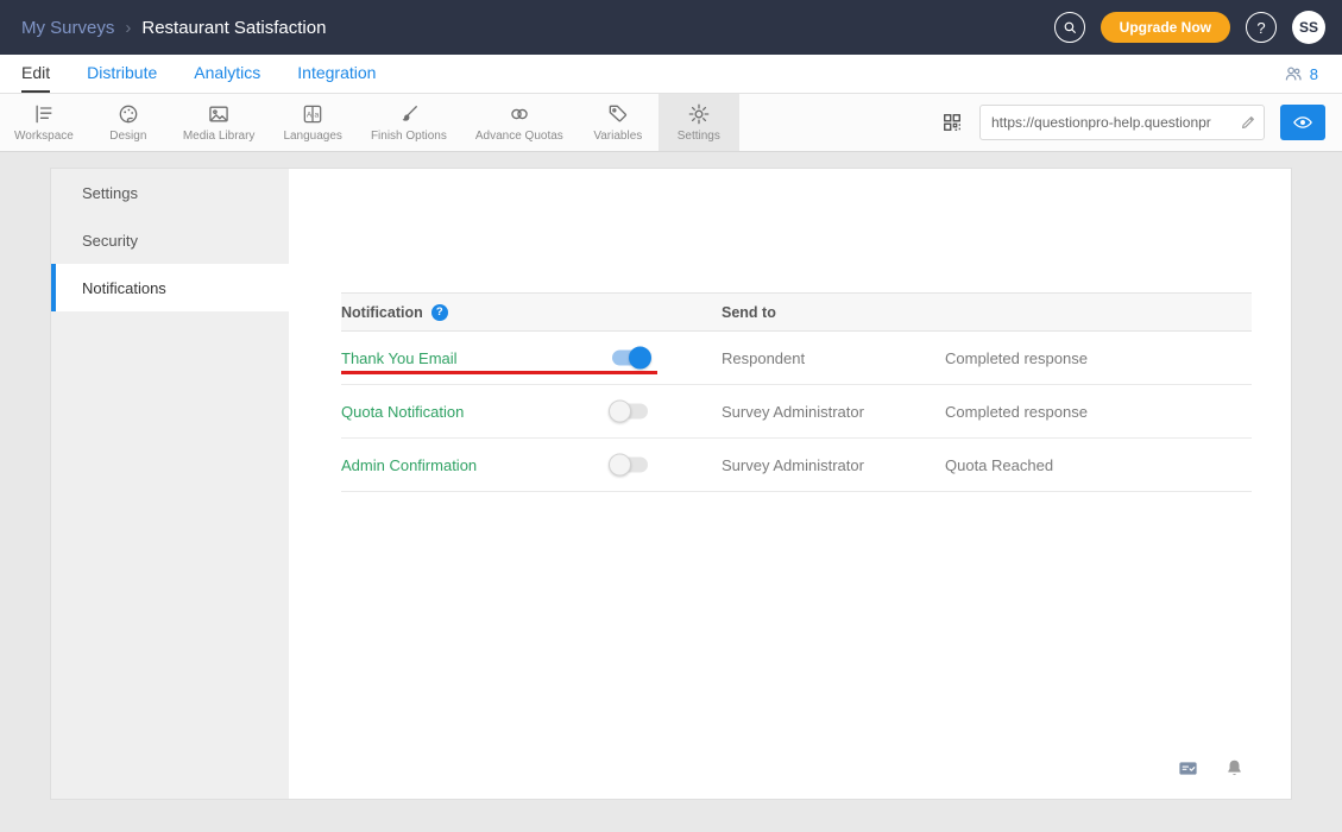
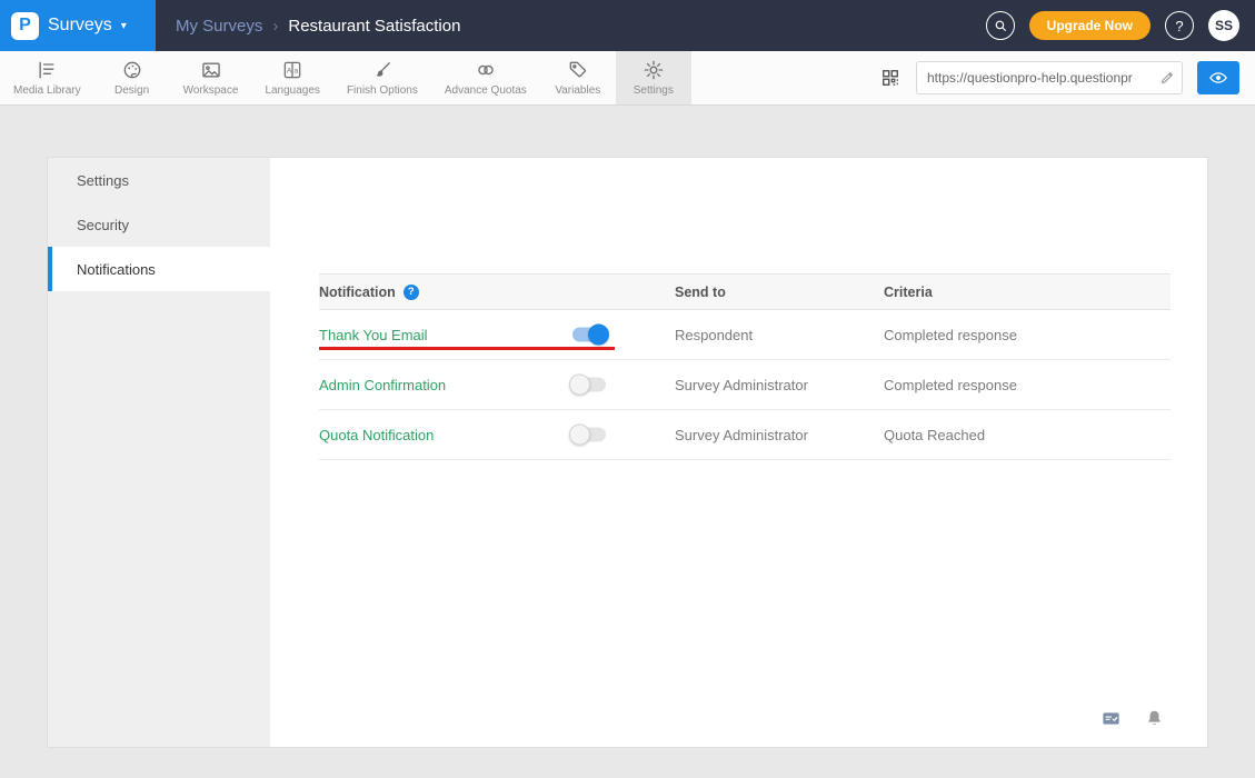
+ P
+ Surveys
+ ▾
  My Surveys
  ›
  Restaurant Satisfaction
  Upgrade Now
  ?
  SS
- Edit
- Distribute
- Analytics
- Integration
- 8
- Workspace
+ Media Library
  Design
- Media Library
+ Workspace
  Languages
  Finish Options
  Advance Quotas
  Variables
  Settings
  https://questionpro-help.questionpr
  Settings
  Security
  Notifications
  Notification
  ?
  Send to
+ Criteria
  Thank You Email
  Respondent
  Completed response
- Quota Notification
+ Admin Confirmation
  Survey Administrator
  Completed response
- Admin Confirmation
+ Quota Notification
  Survey Administrator
  Quota Reached
